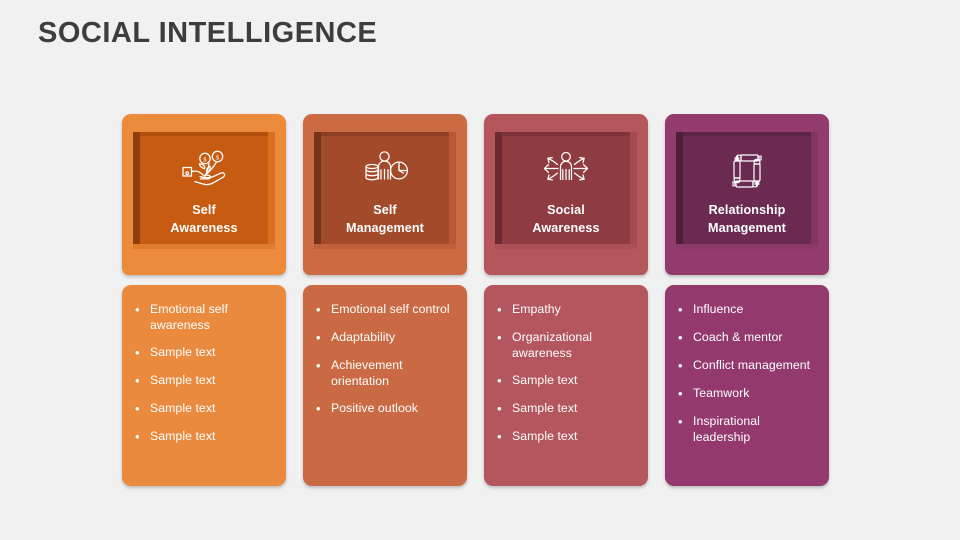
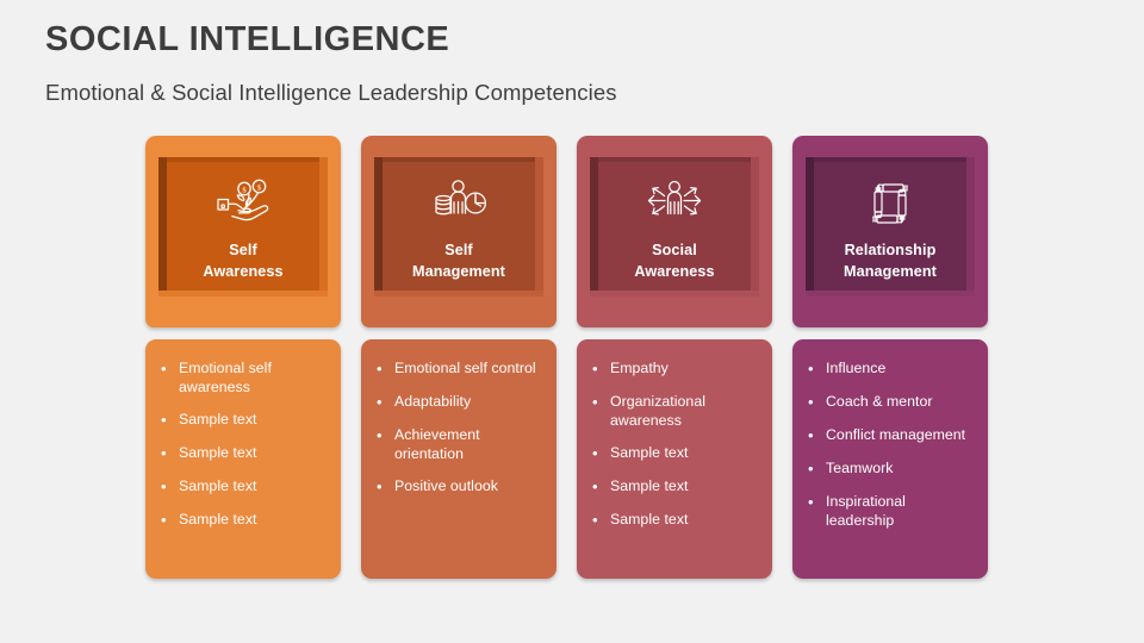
  SOCIAL INTELLIGENCE
+ Emotional & Social Intelligence Leadership Competencies
  Self
  Awareness
  •
  Emotional self awareness
  •
  Sample text
  •
  Sample text
  •
  Sample text
  •
  Sample text
  Self
  Management
  •
  Emotional self control
  •
  Adaptability
  •
  Achievement orientation
  •
  Positive outlook
  Social
  Awareness
  •
  Empathy
  •
  Organizational awareness
  •
  Sample text
  •
  Sample text
  •
  Sample text
  Relationship
  Management
  •
  Influence
  •
  Coach & mentor
  •
  Conflict management
  •
  Teamwork
  •
  Inspirational leadership
